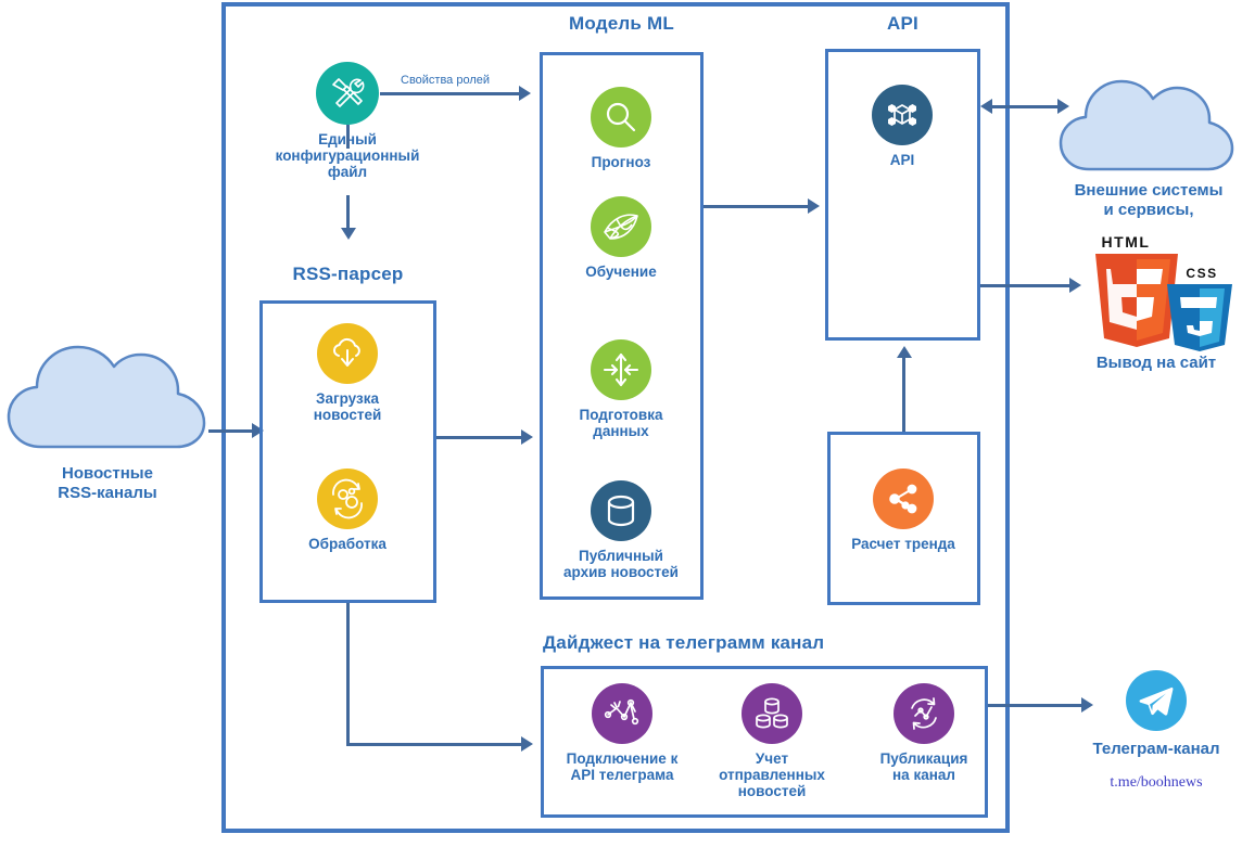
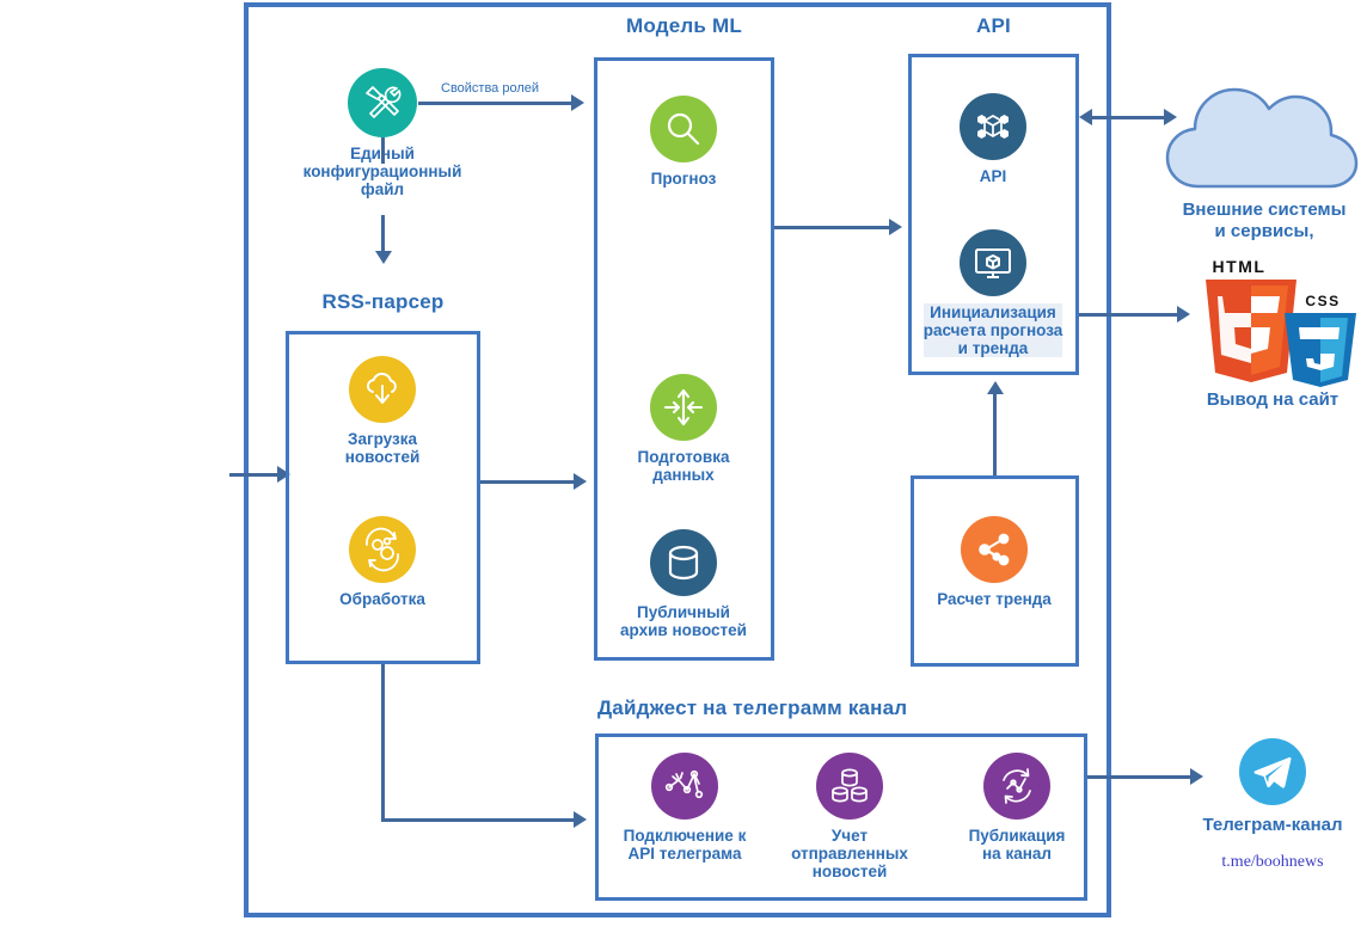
- Новостные
- RSS-каналы
  Единый
  конфигурационный
  файл
  Свойства ролей
  RSS-парсер
  Загрузка
  новостей
  Обработка
  Модель ML
  Прогноз
- Обучение
  Подготовка
  данных
  Публичный
  архив новостей
  API
  API
+ Инициализация
+ расчета прогноза
+ и тренда
  Расчет тренда
  Дайджест на телеграмм канал
  Подключение к
  API телеграма
  Учет
  отправленных
  новостей
  Публикация
  на канал
  Внешние системы
  и сервисы,
  HTML
  CSS
  Вывод на сайт
  Телеграм-канал
  t.me/boohnews
